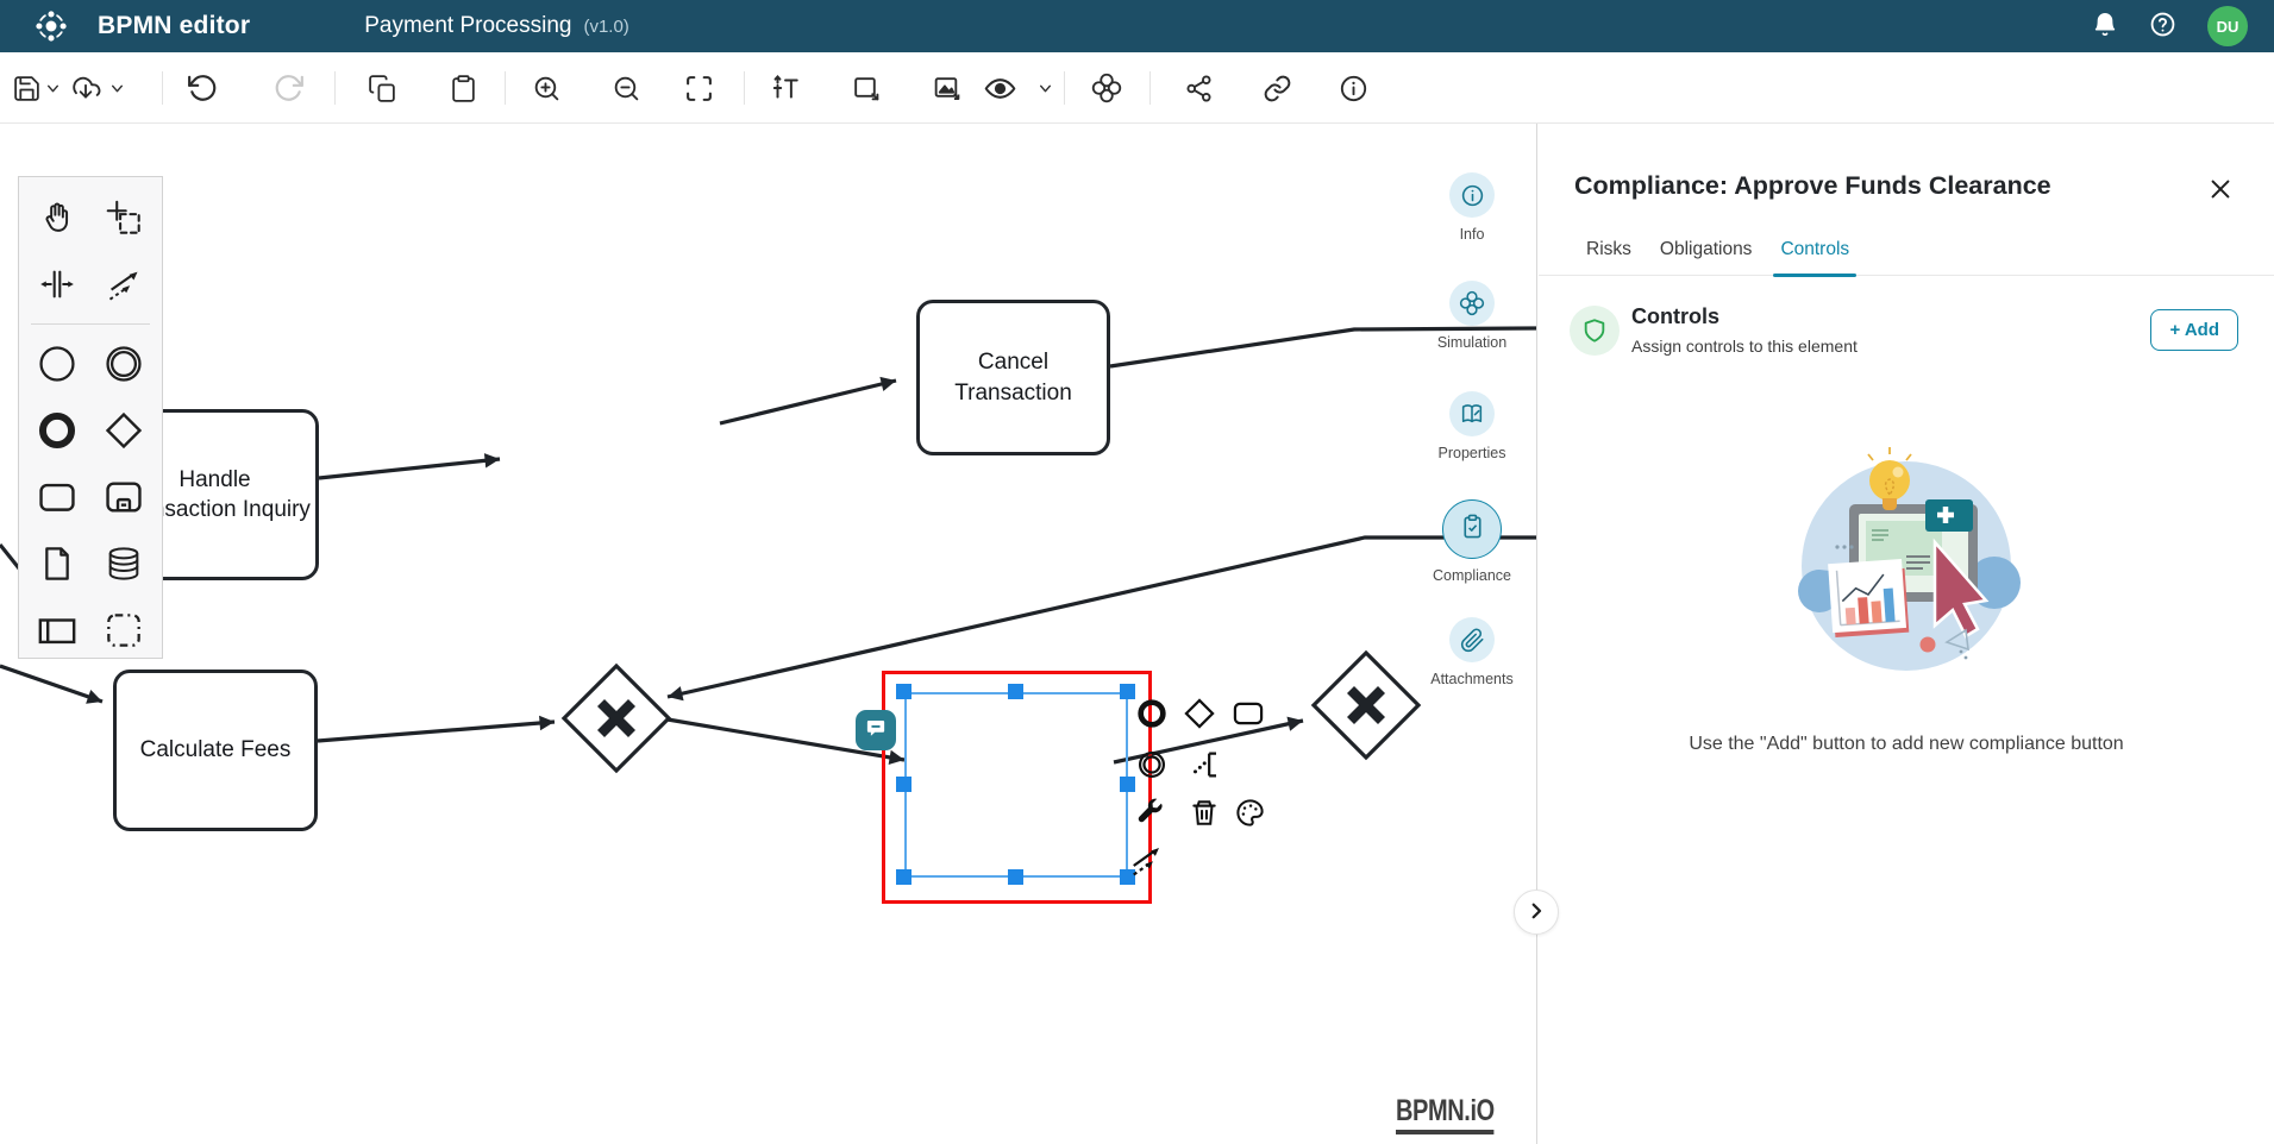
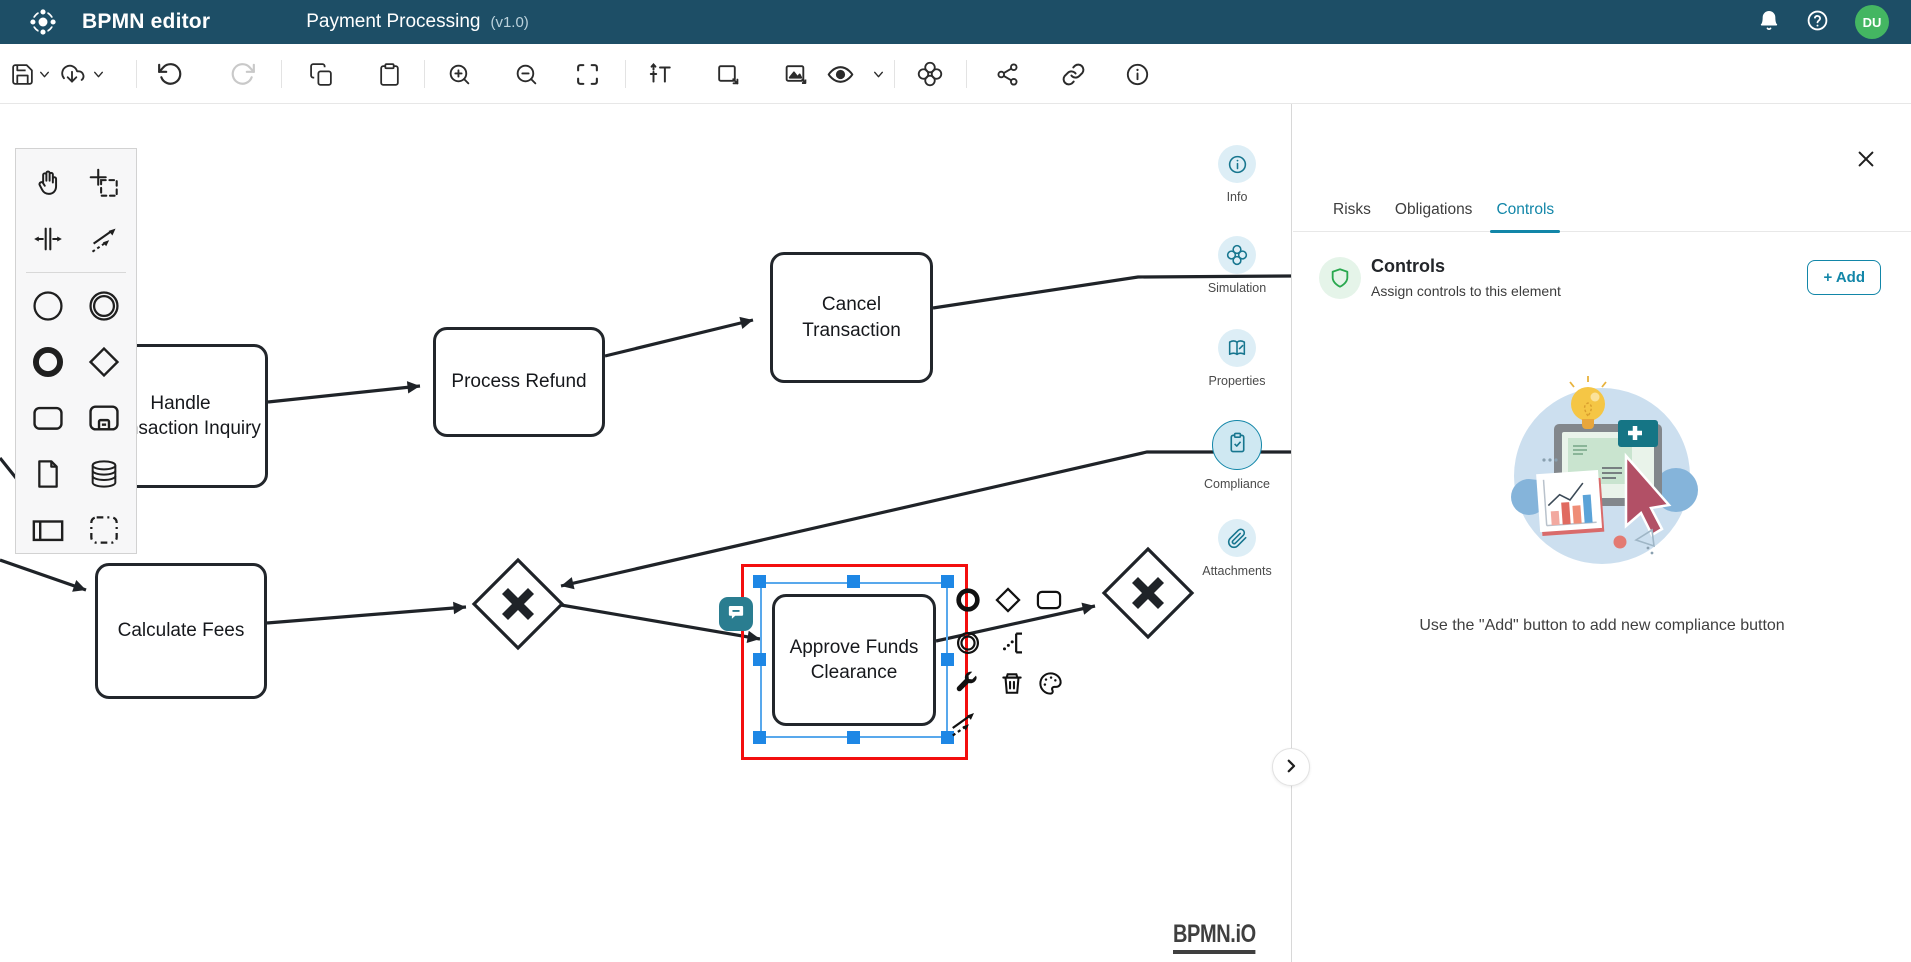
  BPMN editor
  Payment Processing
  (v1.0)
  DU
  Handle saction Inquiry
+ Process Refund
  Cancel Transaction
  Calculate Fees
+ Approve Funds Clearance
  Info
  Simulation
  Properties
  Compliance
  Attachments
  BPMN.iO
- Compliance: Approve Funds Clearance
  Risks
  Obligations
  Controls
  Controls
  Assign controls to this element
  + Add
  Use the "Add" button to add new compliance button
